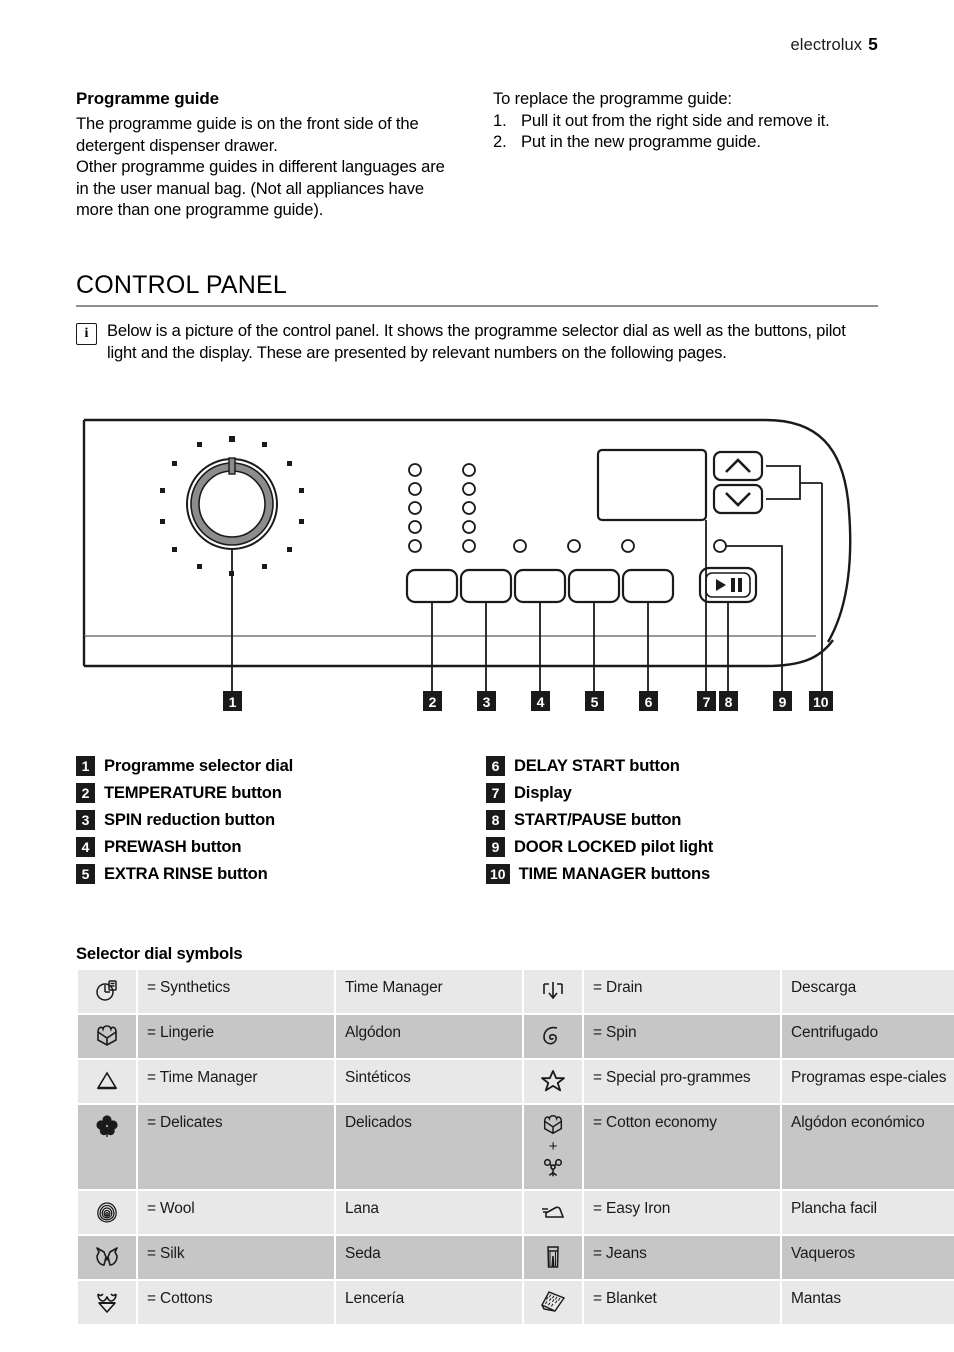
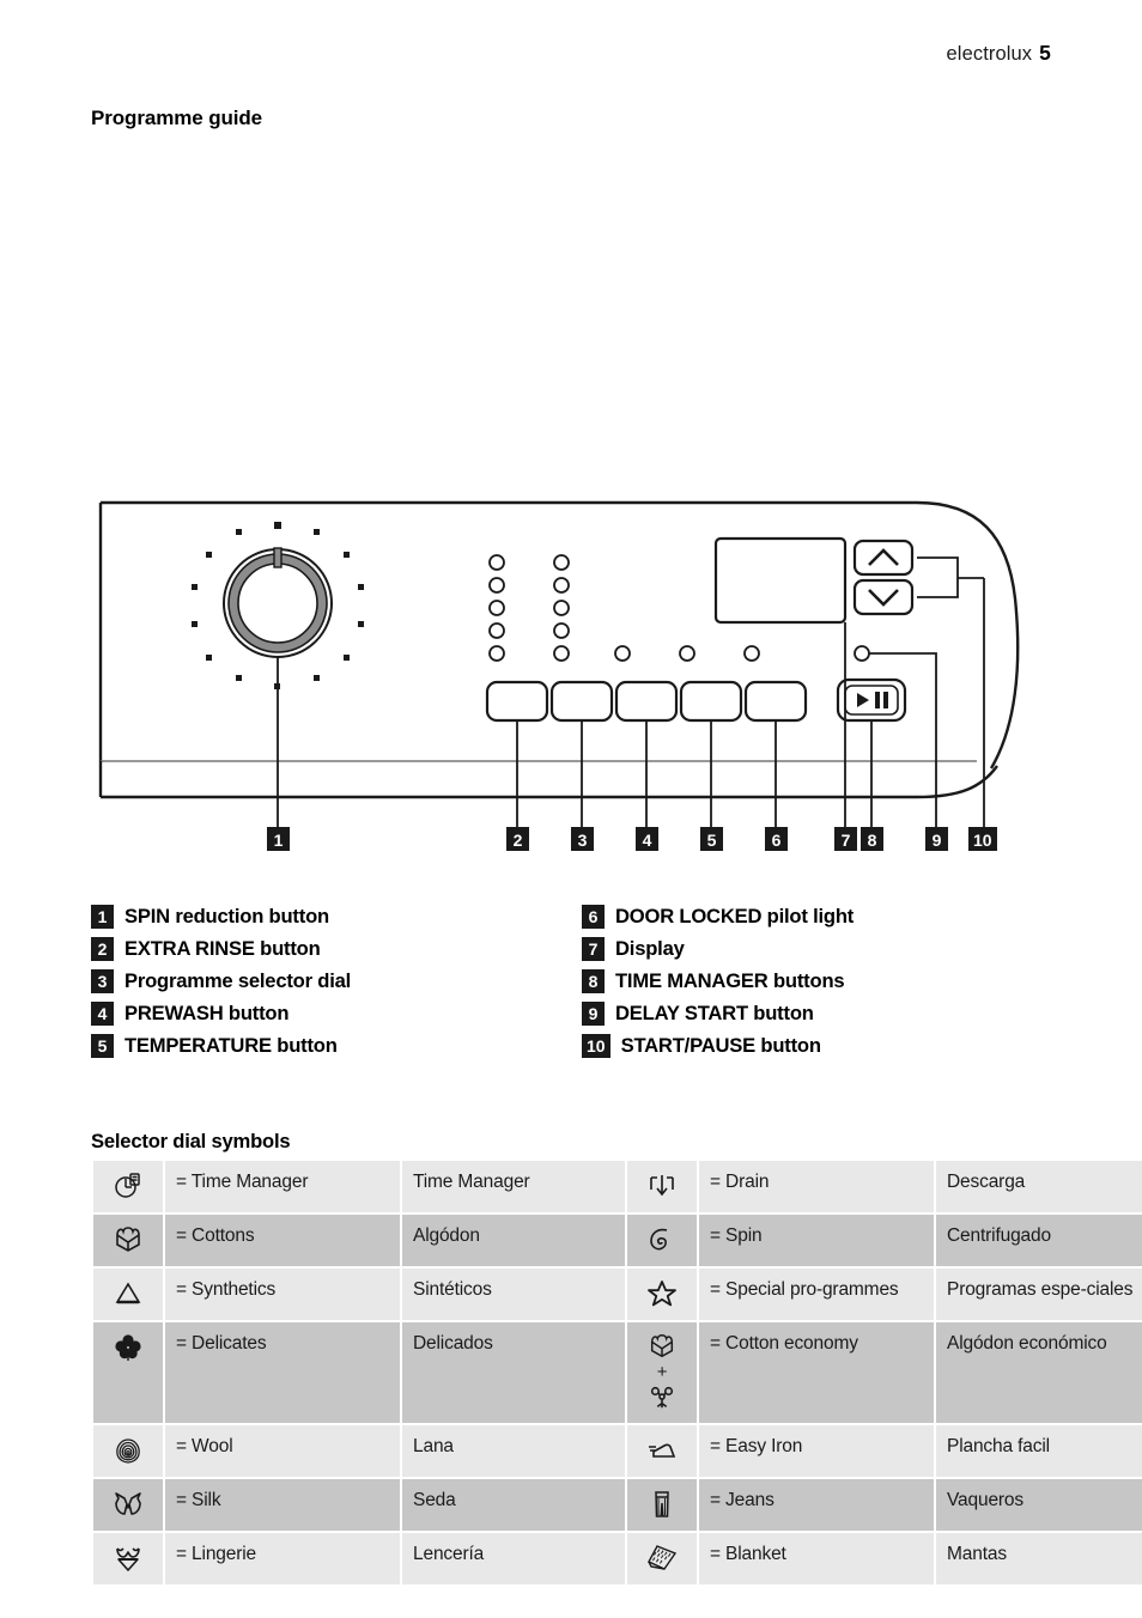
  electrolux 5
  Programme guide
- The programme guide is on the front side of the detergent dispenser drawer.
- Other programme guides in different languages are in the user manual bag. (Not all appliances have more than one programme guide).
- To replace the programme guide:
- 1.
- Pull it out from the right side and remove it.
- 2.
- Put in the new programme guide.
- CONTROL PANEL
- i
- Below is a picture of the control panel. It shows the programme selector dial as well as the buttons, pilot light and the display. These are presented by relevant numbers on the following pages.
  1
  2
  3
  4
  5
  6
  7
  8
  9
  10
  1
- Programme selector dial
+ SPIN reduction button
  2
- TEMPERATURE button
+ EXTRA RINSE button
  3
- SPIN reduction button
+ Programme selector dial
  4
  PREWASH button
  5
- EXTRA RINSE button
+ TEMPERATURE button
  6
- DELAY START button
+ DOOR LOCKED pilot light
  7
  Display
  8
- START/PAUSE button
+ TIME MANAGER buttons
  9
- DOOR LOCKED pilot light
+ DELAY START button
  10
- TIME MANAGER buttons
+ START/PAUSE button
  Selector dial symbols
- 	= Synthetics	Time Manager		= Drain	Descarga
+ 	= Time Manager	Time Manager		= Drain	Descarga
- 	= Lingerie	Algódon		= Spin	Centrifugado
+ 	= Cottons	Algódon		= Spin	Centrifugado
- 	= Time Manager	Sintéticos		= Special pro-grammes	Programas espe-ciales
+ 	= Synthetics	Sintéticos		= Special pro-grammes	Programas espe-ciales
  	= Delicates	Delicados	+	= Cotton economy	Algódon económico
  	= Wool	Lana		= Easy Iron	Plancha facil
  	= Silk	Seda		= Jeans	Vaqueros
- 	= Cottons	Lencería		= Blanket	Mantas
+ 	= Lingerie	Lencería		= Blanket	Mantas
